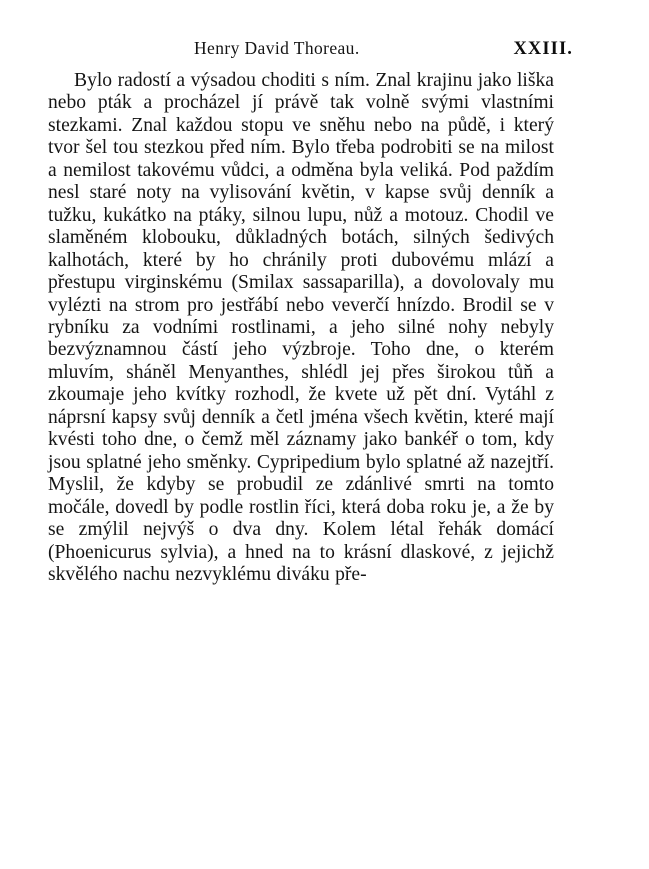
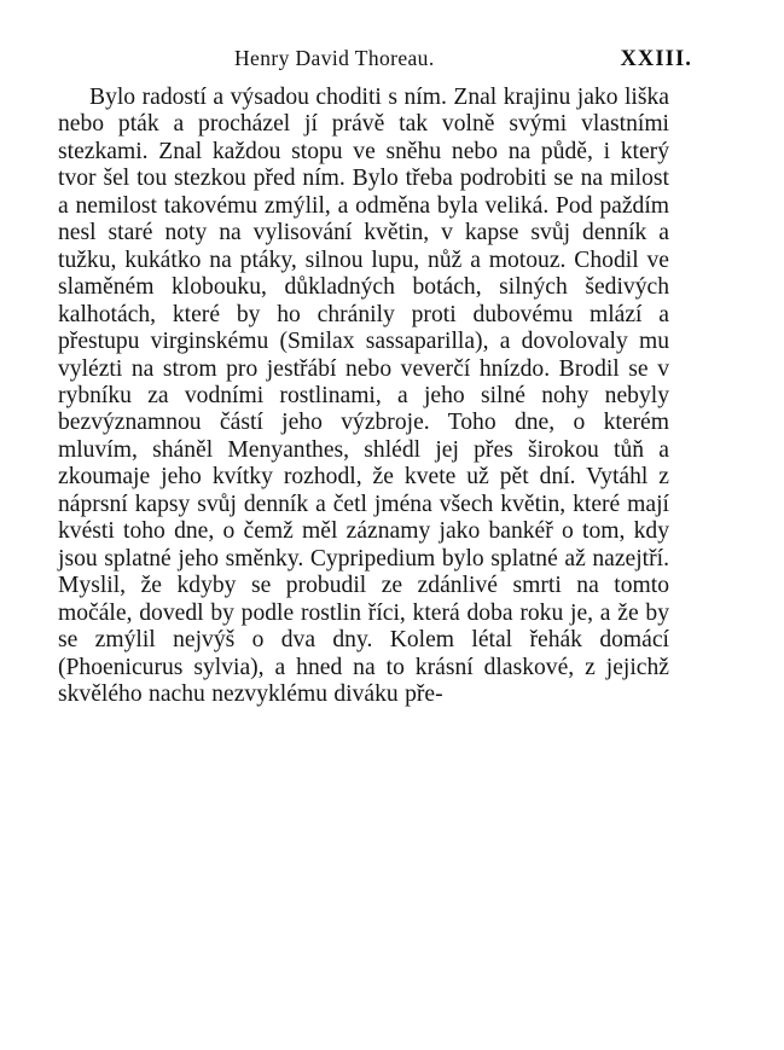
  Henry David Thoreau.
  XXIII.
- Bylo radostí a výsadou choditi s ním. Znal krajinu jako liška nebo pták a procházel jí právě tak volně svými vlastními stezkami. Znal každou stopu ve sněhu nebo na půdě, i který tvor šel tou stezkou před ním. Bylo třeba podrobiti se na milost a nemilost takovému vůdci, a odměna byla veliká. Pod paždím nesl staré noty na vylisování květin, v kapse svůj denník a tužku, kukátko na ptáky, silnou lupu, nůž a motouz. Chodil ve slaměném klobouku, důkladných botách, silných šedivých kalhotách, které by ho chránily proti dubovému mlází a přestupu virginskému (Smilax sassaparilla), a dovolovaly mu vylézti na strom pro jestřábí nebo veverčí hnízdo. Brodil se v rybníku za vodními rostlinami, a jeho silné nohy nebyly bezvýznamnou částí jeho výzbroje. Toho dne, o kterém mluvím, sháněl Menyanthes, shlédl jej přes širokou tůň a zkoumaje jeho kvítky rozhodl, že kvete už pět dní. Vytáhl z náprsní kapsy svůj denník a četl jména všech květin, které mají kvésti toho dne, o čemž měl záznamy jako bankéř o tom, kdy jsou splatné jeho směnky. Cypripedium bylo splatné až nazejtří. Myslil, že kdyby se probudil ze zdánlivé smrti na tomto močále, dovedl by podle rostlin říci, která doba roku je, a že by se zmýlil nejvýš o dva dny. Kolem létal řehák domácí (Phoenicurus sylvia), a hned na to krásní dlaskové, z jejichž skvělého nachu nezvyklému diváku pře-
+ Bylo radostí a výsadou choditi s ním. Znal krajinu jako liška nebo pták a procházel jí právě tak volně svými vlastními stezkami. Znal každou stopu ve sněhu nebo na půdě, i který tvor šel tou stezkou před ním. Bylo třeba podrobiti se na milost a nemilost takovému zmýlil, a odměna byla veliká. Pod paždím nesl staré noty na vylisování květin, v kapse svůj denník a tužku, kukátko na ptáky, silnou lupu, nůž a motouz. Chodil ve slaměném klobouku, důkladných botách, silných šedivých kalhotách, které by ho chránily proti dubovému mlází a přestupu virginskému (Smilax sassaparilla), a dovolovaly mu vylézti na strom pro jestřábí nebo veverčí hnízdo. Brodil se v rybníku za vodními rostlinami, a jeho silné nohy nebyly bezvýznamnou částí jeho výzbroje. Toho dne, o kterém mluvím, sháněl Menyanthes, shlédl jej přes širokou tůň a zkoumaje jeho kvítky rozhodl, že kvete už pět dní. Vytáhl z náprsní kapsy svůj denník a četl jména všech květin, které mají kvésti toho dne, o čemž měl záznamy jako bankéř o tom, kdy jsou splatné jeho směnky. Cypripedium bylo splatné až nazejtří. Myslil, že kdyby se probudil ze zdánlivé smrti na tomto močále, dovedl by podle rostlin říci, která doba roku je, a že by se zmýlil nejvýš o dva dny. Kolem létal řehák domácí (Phoenicurus sylvia), a hned na to krásní dlaskové, z jejichž skvělého nachu nezvyklému diváku pře-
